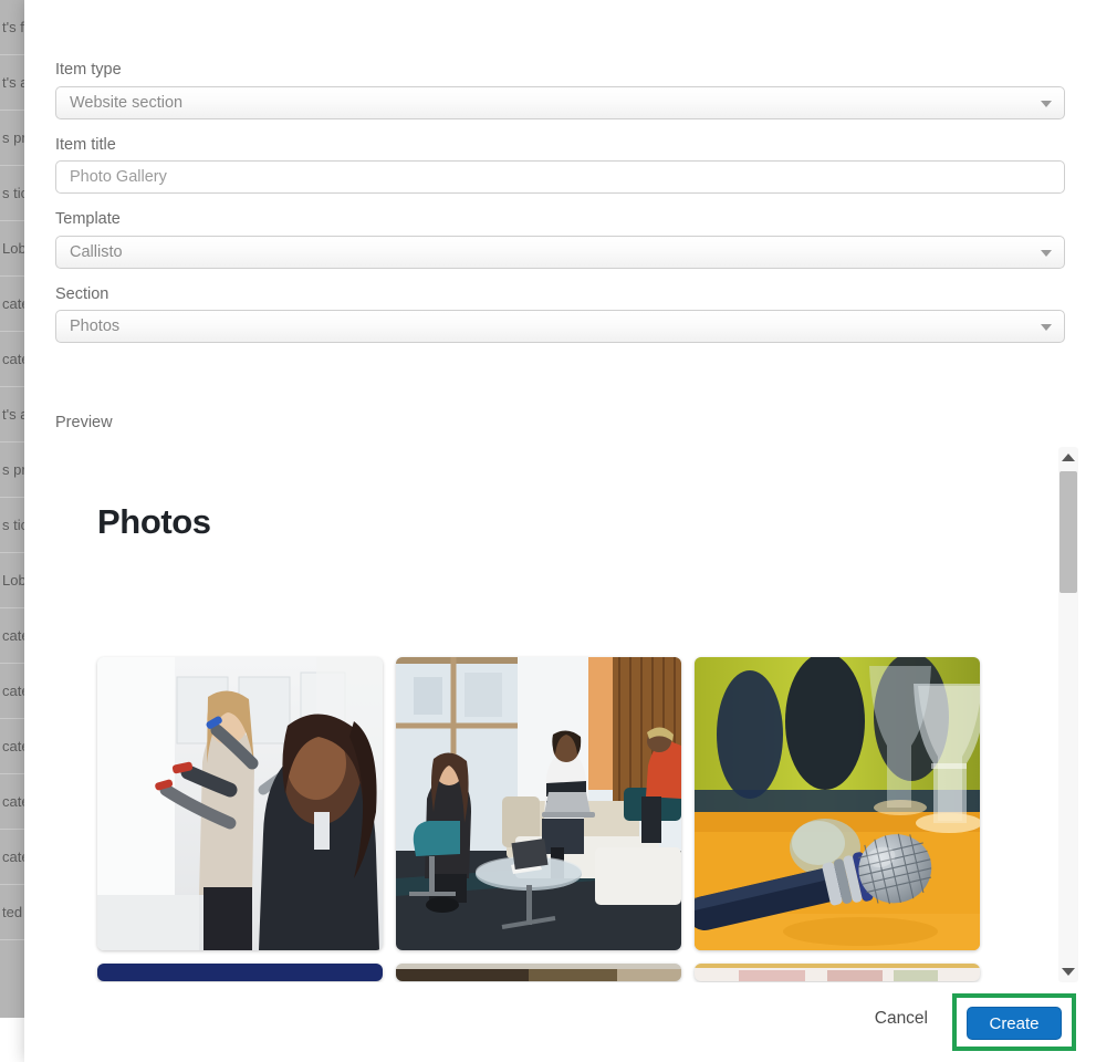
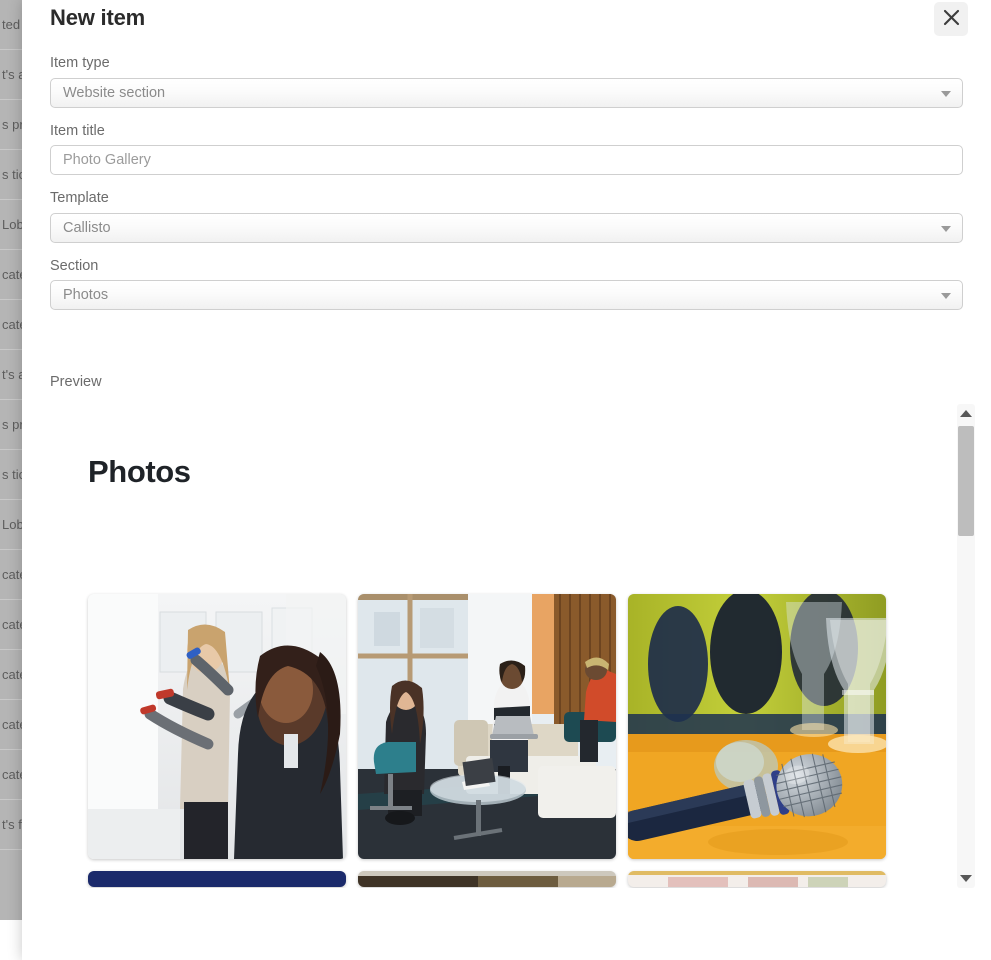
- t's f
+ ted
  t's
  s ti
  Lob
  cat
  cat
  t's
  s ti
  Lob
  cat
  cat
  cat
  cat
  cat
- ted
+ t's f
+ New item
  Item type
  Website section
  Item title
  Photo Gallery
  Template
  Callisto
  Section
  Photos
  Preview
  Photos
- Cancel
- Create
